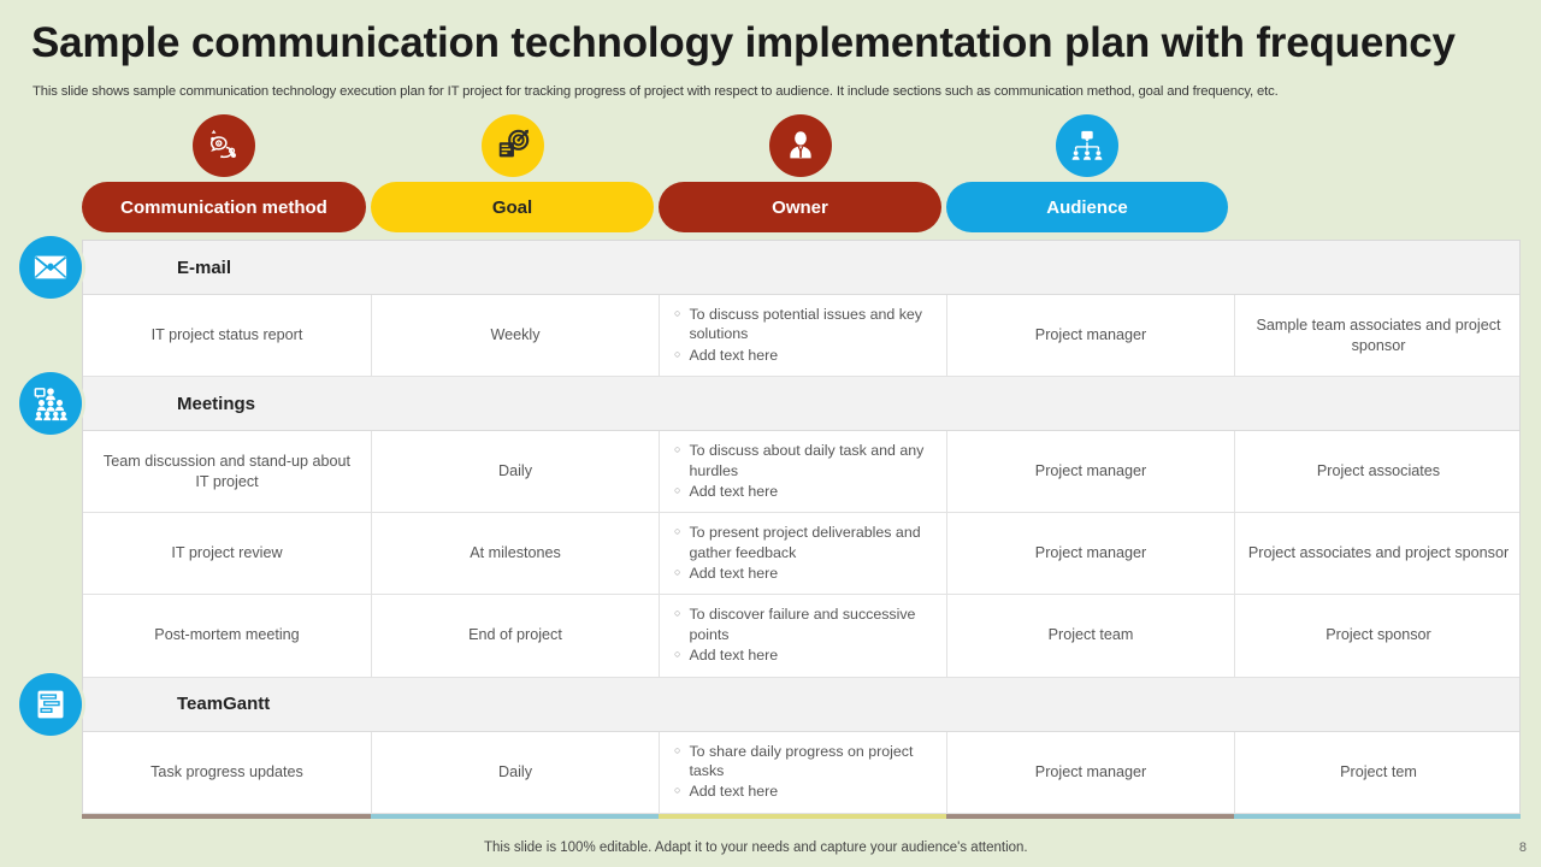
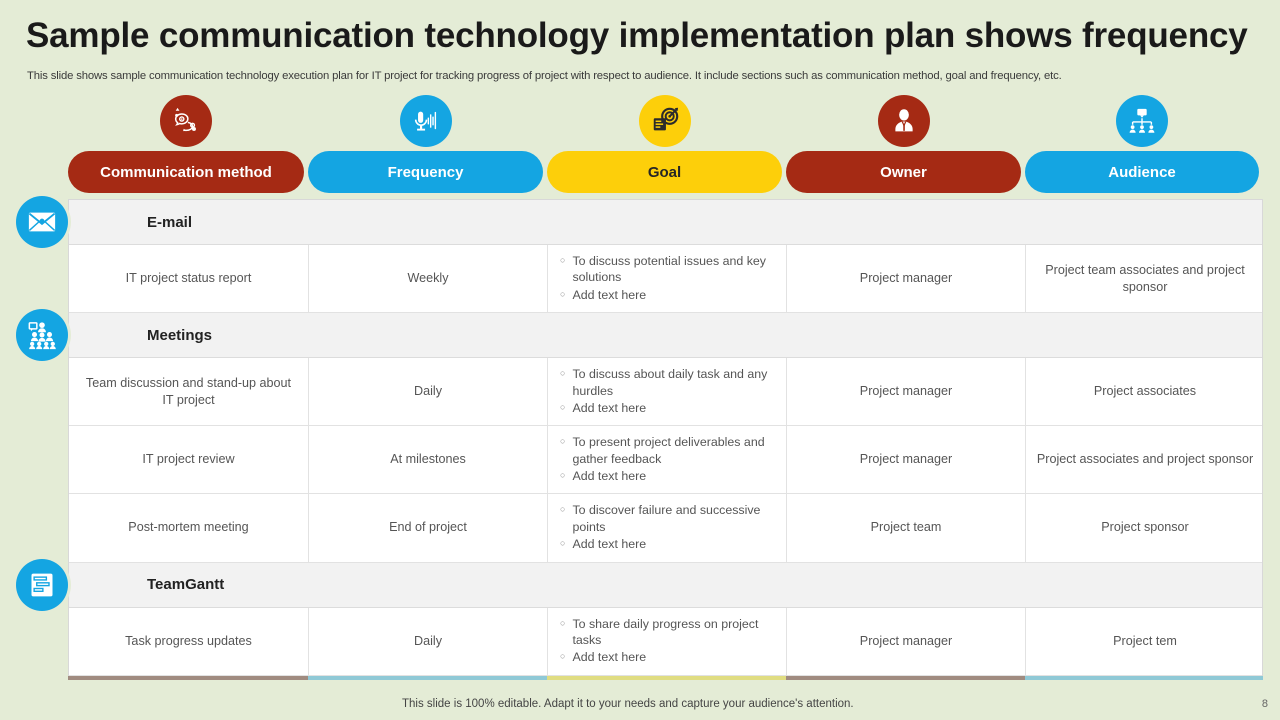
- Sample communication technology implementation plan with frequency
+ Sample communication technology implementation plan shows frequency
  This slide shows sample communication technology execution plan for IT project for tracking progress of project with respect to audience. It include sections such as communication method, goal and frequency, etc.
  Communication method
+ Frequency
  Goal
  Owner
  Audience
  E-mail
  IT project status report
  Weekly
  ○
  To discuss potential issues and key solutions
  ○
  Add text here
  Project manager
- Sample team associates and project sponsor
+ Project team associates and project sponsor
  Meetings
  Team discussion and stand-up about IT project
  Daily
  ○
  To discuss about daily task and any hurdles
  ○
  Add text here
  Project manager
  Project associates
  IT project review
  At milestones
  ○
  To present project deliverables and gather feedback
  ○
  Add text here
  Project manager
  Project associates and project sponsor
  Post-mortem meeting
  End of project
  ○
  To discover failure and successive points
  ○
  Add text here
  Project team
  Project sponsor
  TeamGantt
  Task progress updates
  Daily
  ○
  To share daily progress on project tasks
  ○
  Add text here
  Project manager
  Project tem
  This slide is 100% editable. Adapt it to your needs and capture your audience's attention.
  8
